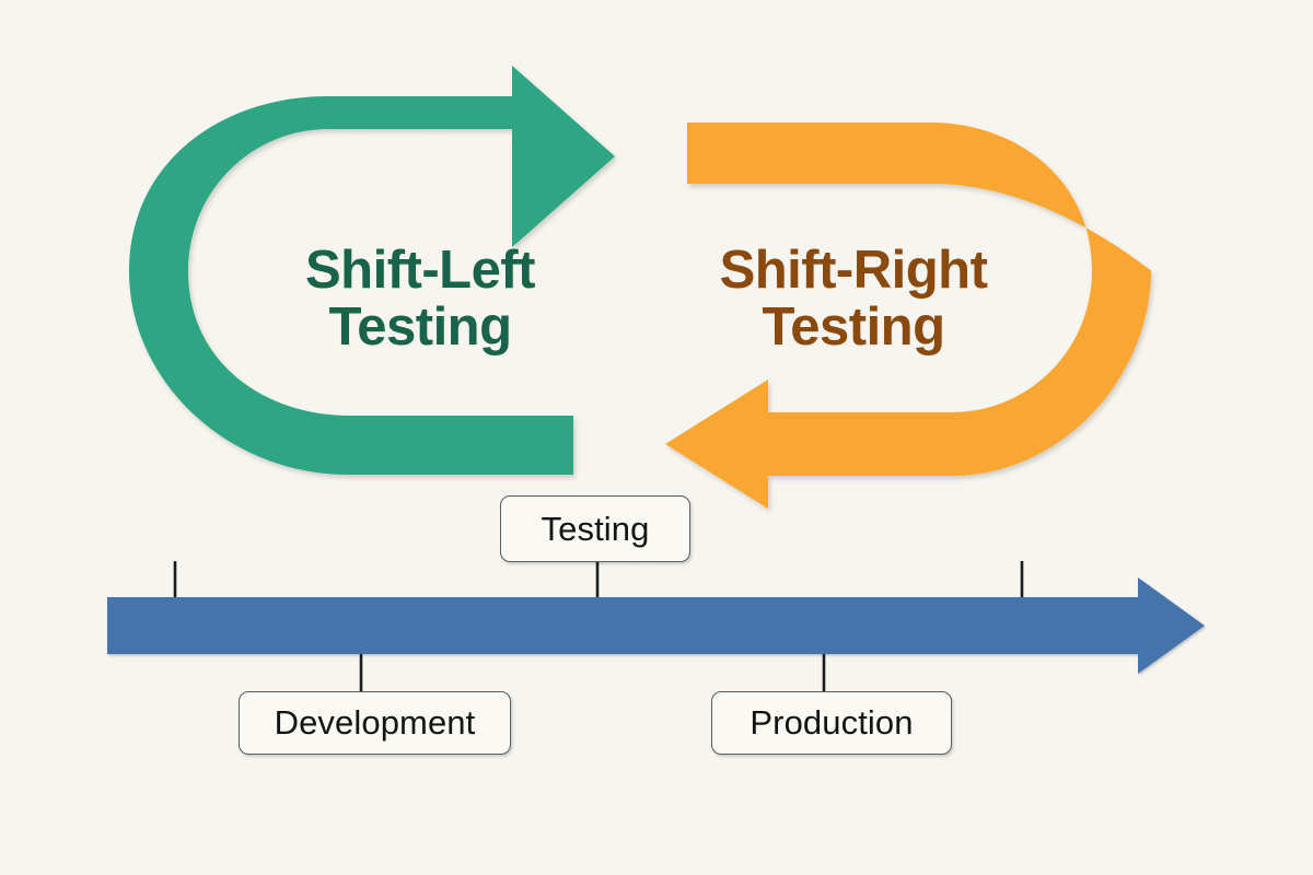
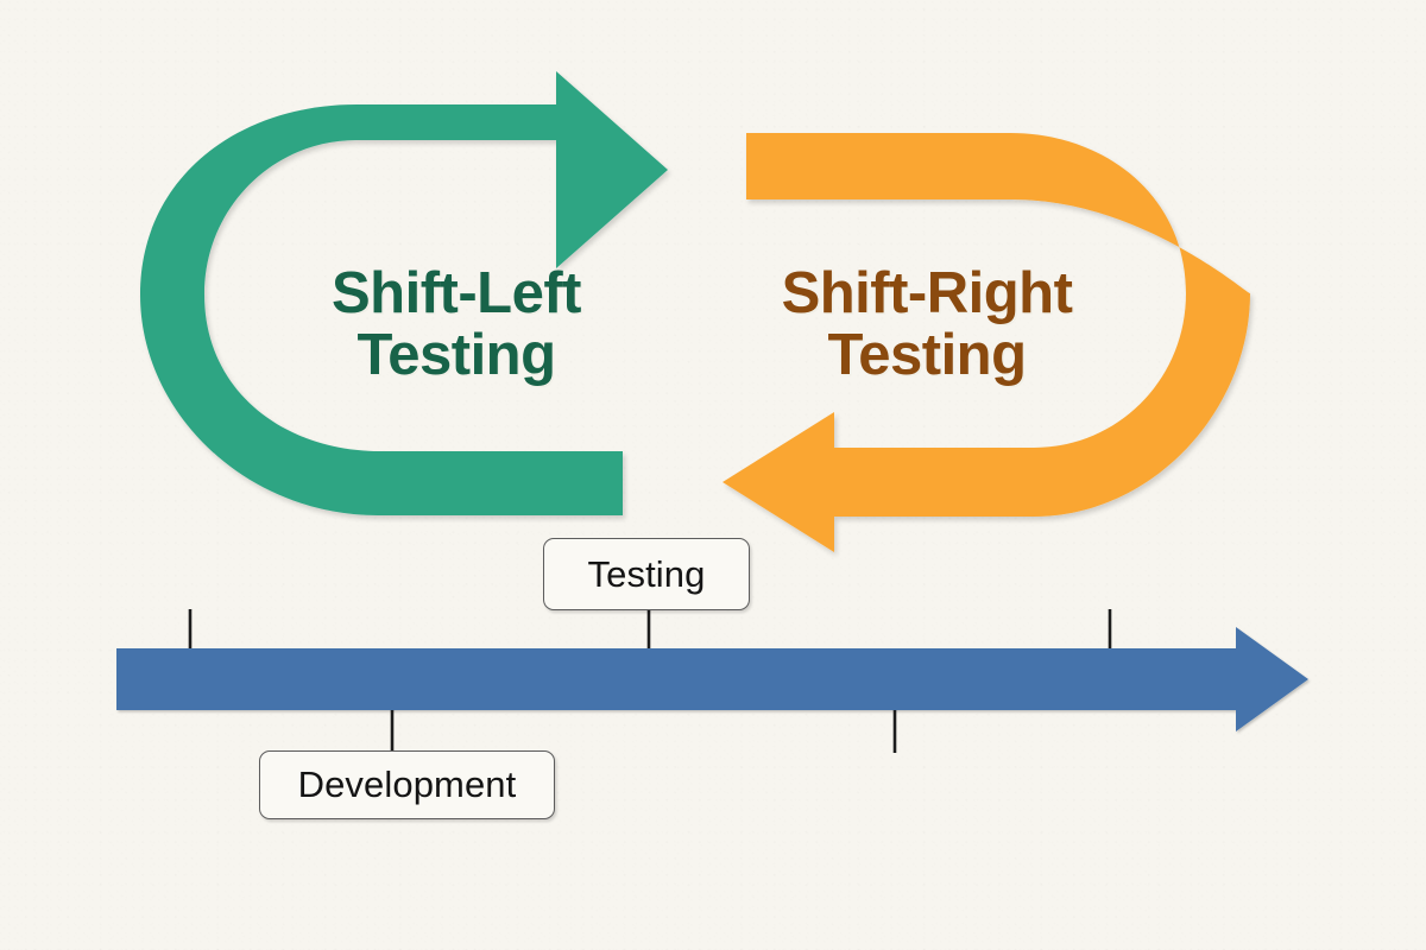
  Shift-Left
  Testing
  Shift-Right
  Testing
  Testing
  Development
- Production
